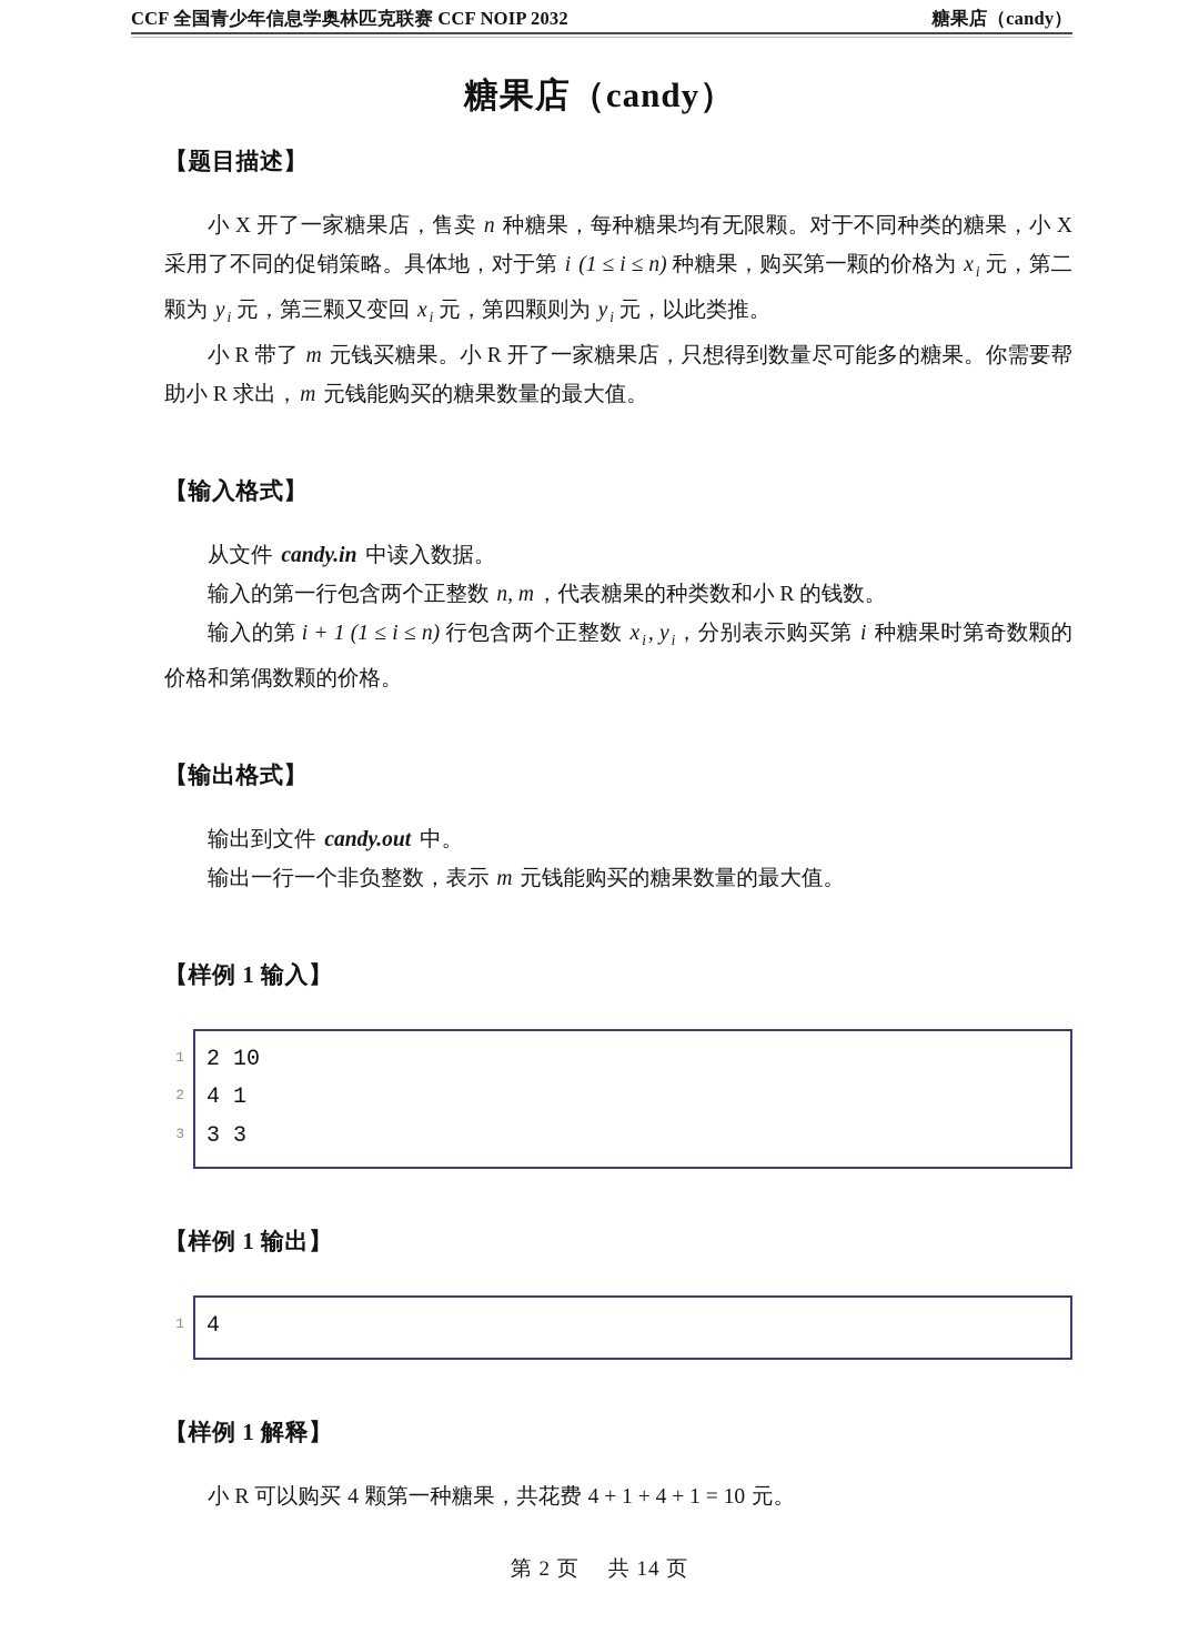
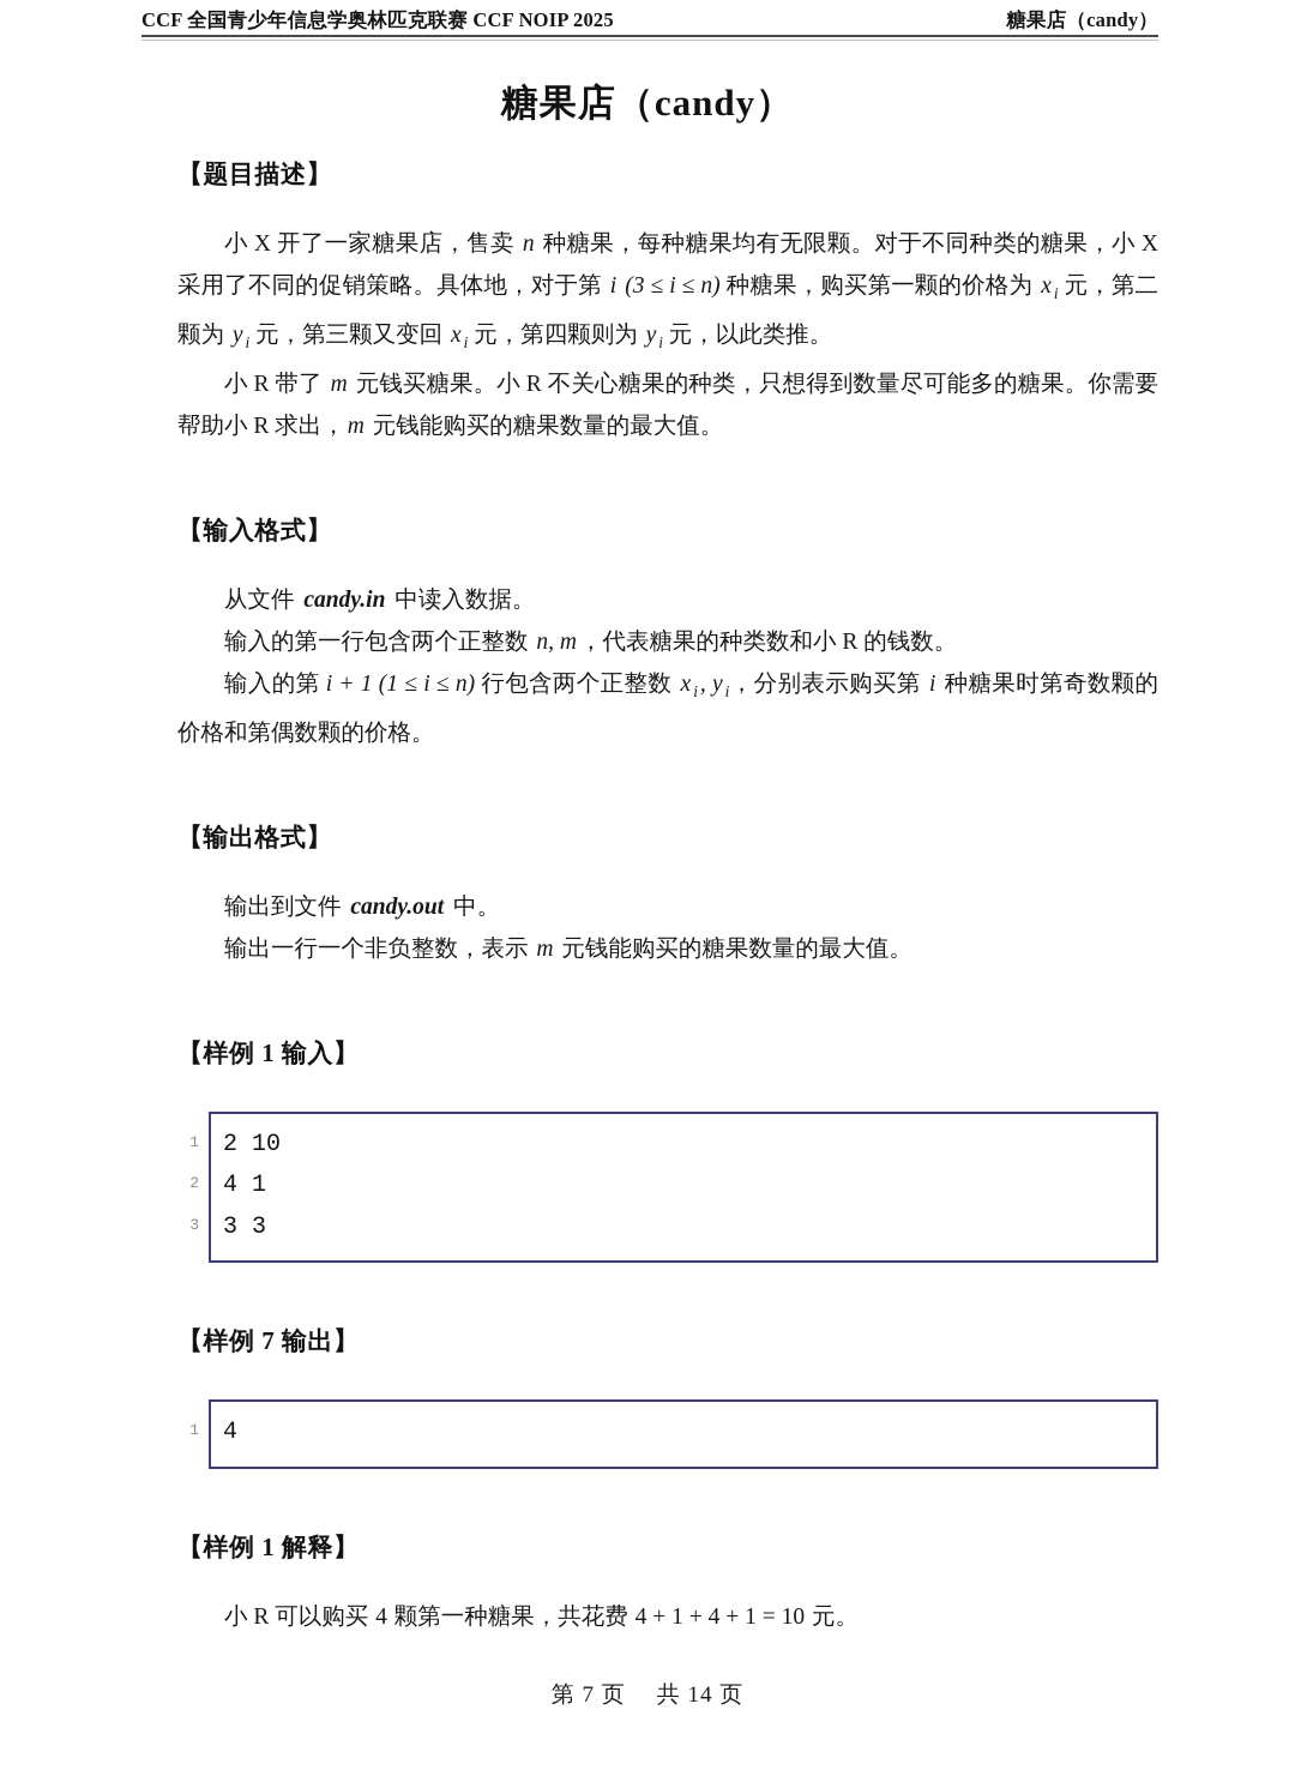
- CCF 全国青少年信息学奥林匹克联赛 CCF NOIP 2032
+ CCF 全国青少年信息学奥林匹克联赛 CCF NOIP 2025
  糖果店（candy）
  糖果店（candy）
  【题目描述】
- 小 X 开了一家糖果店，售卖 n 种糖果，每种糖果均有无限颗。对于不同种类的糖果，小 X 采用了不同的促销策略。具体地，对于第 i (1 ≤ i ≤ n) 种糖果，购买第一颗的价格为 x i 元，第二颗为 y i 元，第三颗又变回 x i 元，第四颗则为 y i 元，以此类推。
+ 小 X 开了一家糖果店，售卖 n 种糖果，每种糖果均有无限颗。对于不同种类的糖果，小 X 采用了不同的促销策略。具体地，对于第 i (3 ≤ i ≤ n) 种糖果，购买第一颗的价格为 x i 元，第二颗为 y i 元，第三颗又变回 x i 元，第四颗则为 y i 元，以此类推。
- 小 R 带了 m 元钱买糖果。小 R 开了一家糖果店，只想得到数量尽可能多的糖果。你需要帮助小 R 求出，m 元钱能购买的糖果数量的最大值。
+ 小 R 带了 m 元钱买糖果。小 R 不关心糖果的种类，只想得到数量尽可能多的糖果。你需要帮助小 R 求出，m 元钱能购买的糖果数量的最大值。
  【输入格式】
  从文件 candy.in 中读入数据。
  输入的第一行包含两个正整数 n, m，代表糖果的种类数和小 R 的钱数。
  输入的第 i + 1 (1 ≤ i ≤ n) 行包含两个正整数 x i , y i，分别表示购买第 i 种糖果时第奇数颗的价格和第偶数颗的价格。
  【输出格式】
  输出到文件 candy.out 中。
  输出一行一个非负整数，表示 m 元钱能购买的糖果数量的最大值。
  【样例 1 输入】
  1
  2
  3
  2 10
  4 1
  3 3
- 【样例 1 输出】
+ 【样例 7 输出】
  1
  4
  【样例 1 解释】
  小 R 可以购买 4 颗第一种糖果，共花费 4 + 1 + 4 + 1 = 10 元。
- 第 2 页 共 14 页
+ 第 7 页 共 14 页
